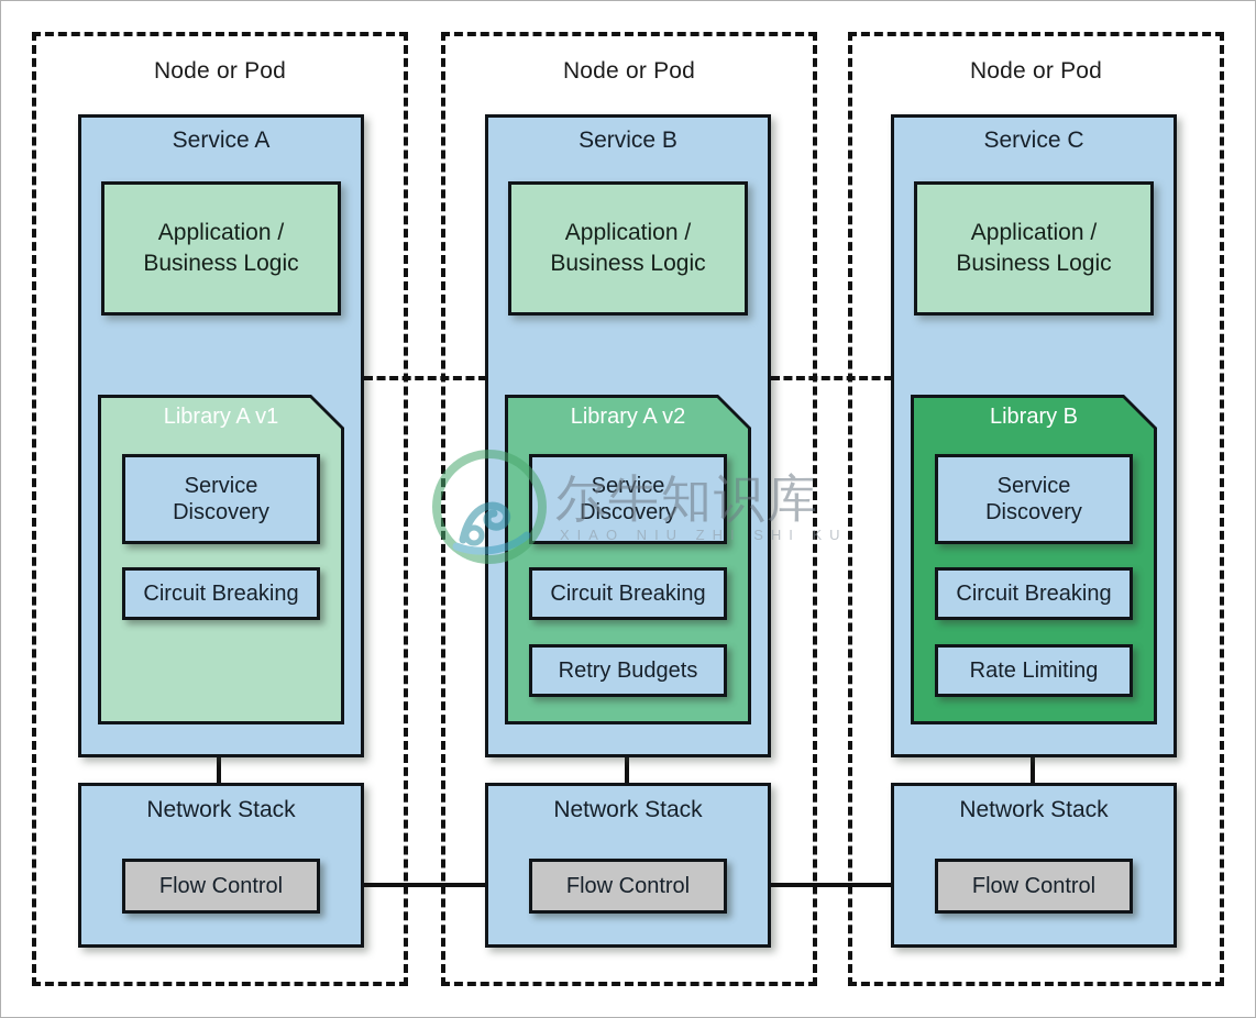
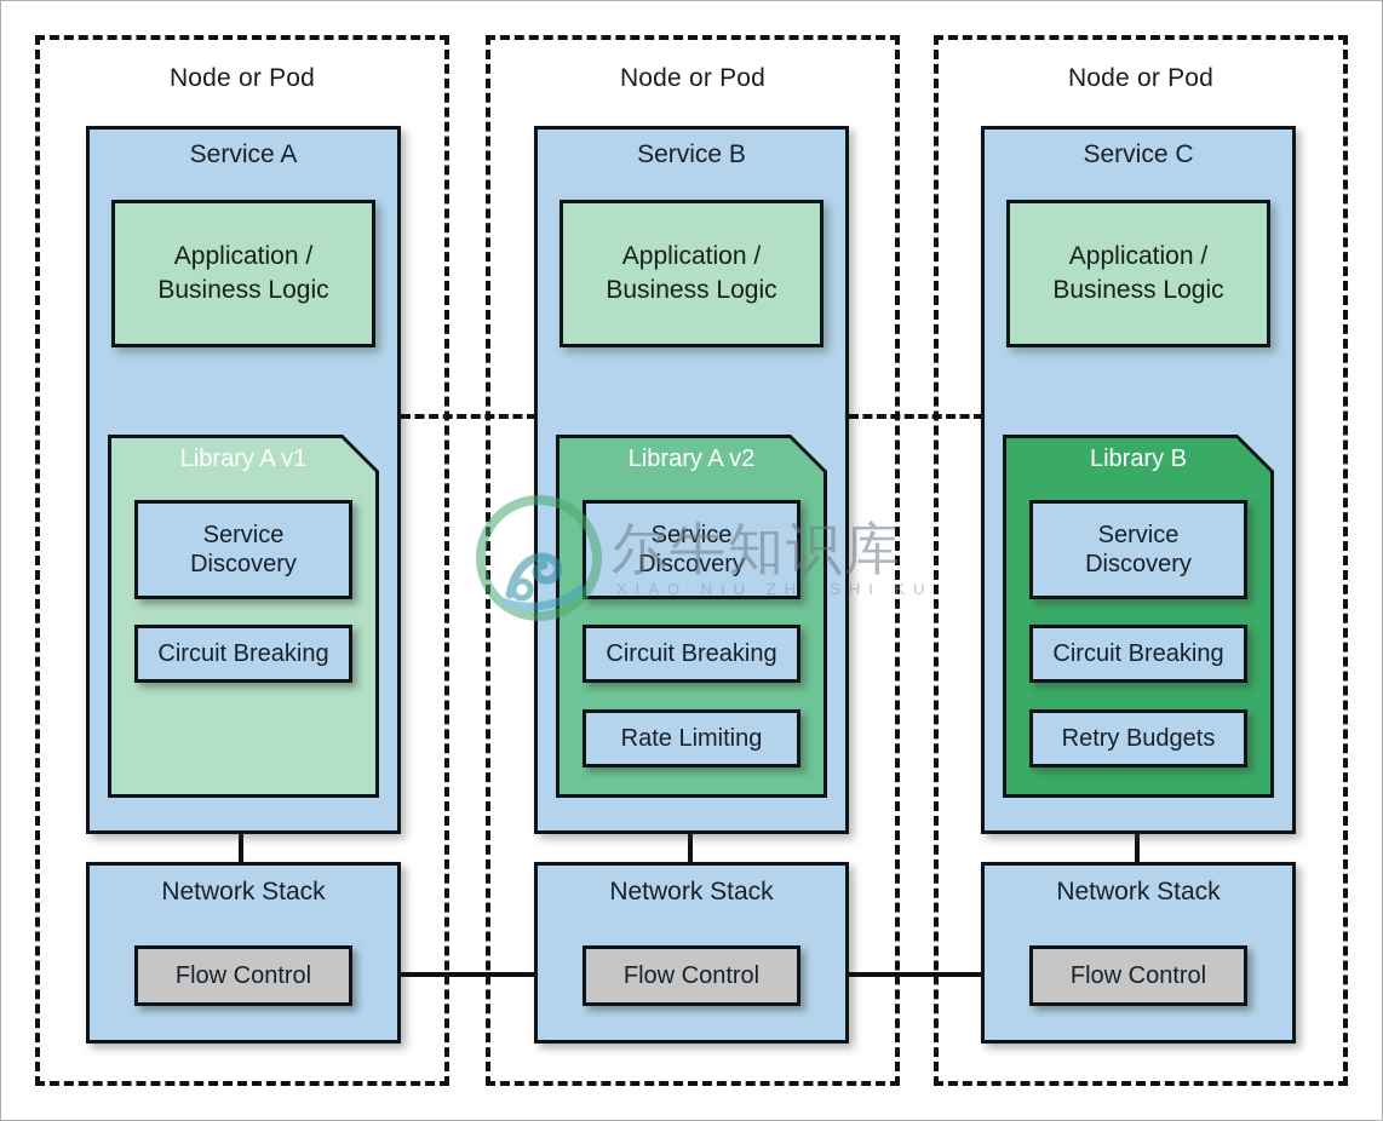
  Node or Pod
  Service A
  Application /
  Business Logic
  Library A v1
  Service
  Discovery
  Circuit Breaking
  Network Stack
  Flow Control
  Node or Pod
  Service B
  Application /
  Business Logic
  Library A v2
  Service
  Discovery
  Circuit Breaking
- Retry Budgets
+ Rate Limiting
  Network Stack
  Flow Control
  Node or Pod
  Service C
  Application /
  Business Logic
  Library B
  Service
  Discovery
  Circuit Breaking
- Rate Limiting
+ Retry Budgets
  Network Stack
  Flow Control
  尔牛知识库
  XIAO NIU ZHI SHI KU
